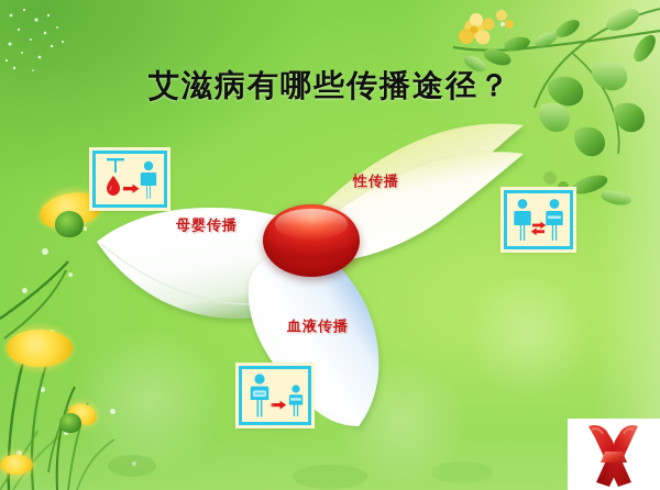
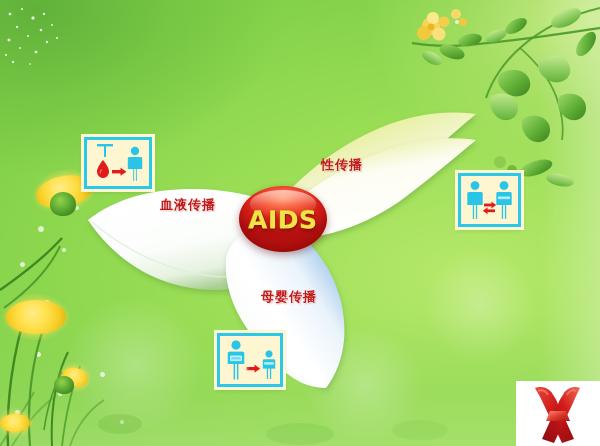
+ AIDS
- 母婴传播
+ 血液传播
  性传播
- 血液传播
+ 母婴传播
- 艾滋病有哪些传播途径？
